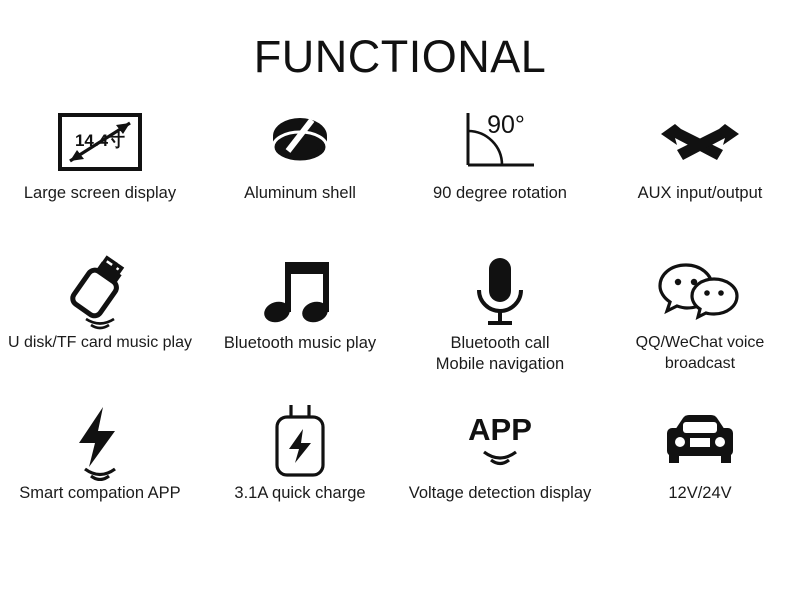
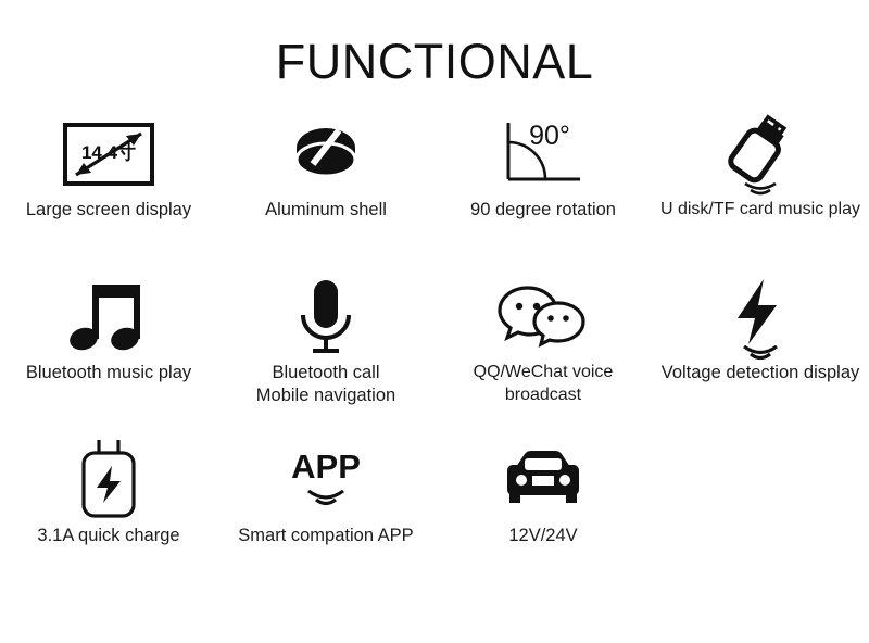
  FUNCTIONAL
  14.4寸
  Large screen display
  Aluminum shell
  90°
  90 degree rotation
- AUX input/output
  U disk/TF card music play
  Bluetooth music play
  Bluetooth call
  Mobile navigation
  QQ/WeChat voice broadcast
- Smart compation APP
+ Voltage detection display
  3.1A quick charge
  APP
- Voltage detection display
+ Smart compation APP
  12V/24V
